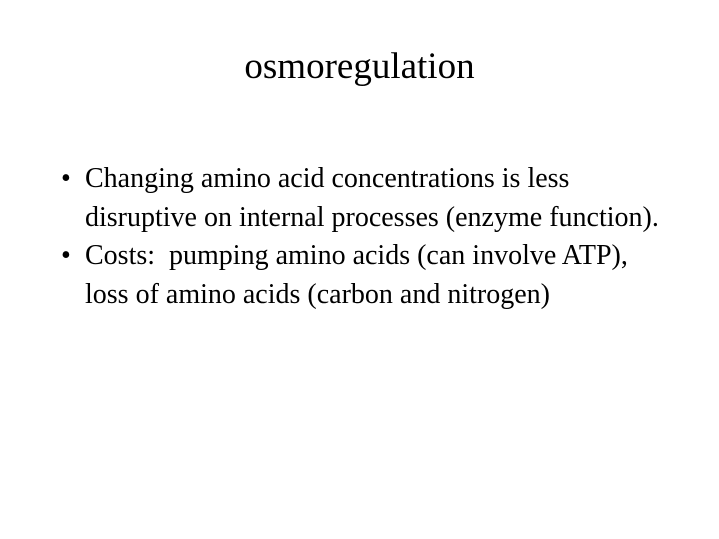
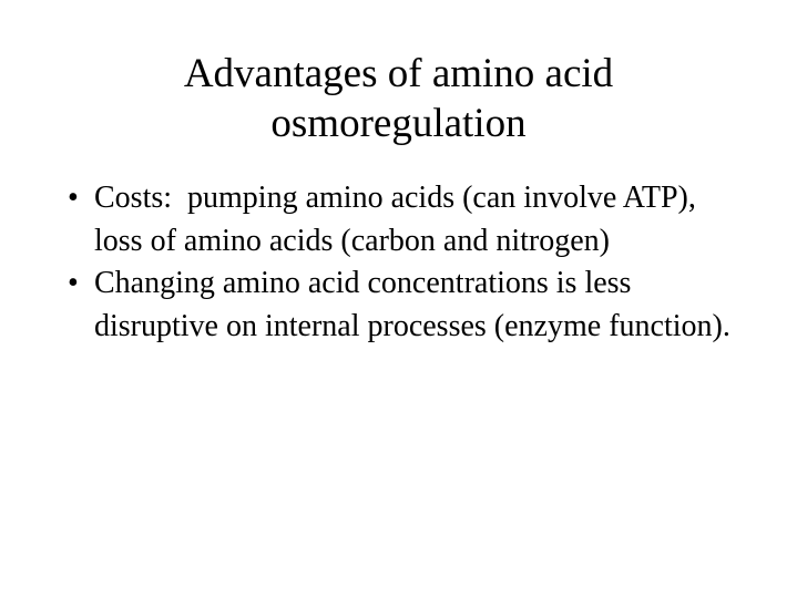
+ Advantages of amino acid
  osmoregulation
  •
- Changing amino acid concentrations is less disruptive on internal processes (enzyme function).
+ Costs: pumping amino acids (can involve ATP), loss of amino acids (carbon and nitrogen)
  •
- Costs: pumping amino acids (can involve ATP), loss of amino acids (carbon and nitrogen)
+ Changing amino acid concentrations is less disruptive on internal processes (enzyme function).
